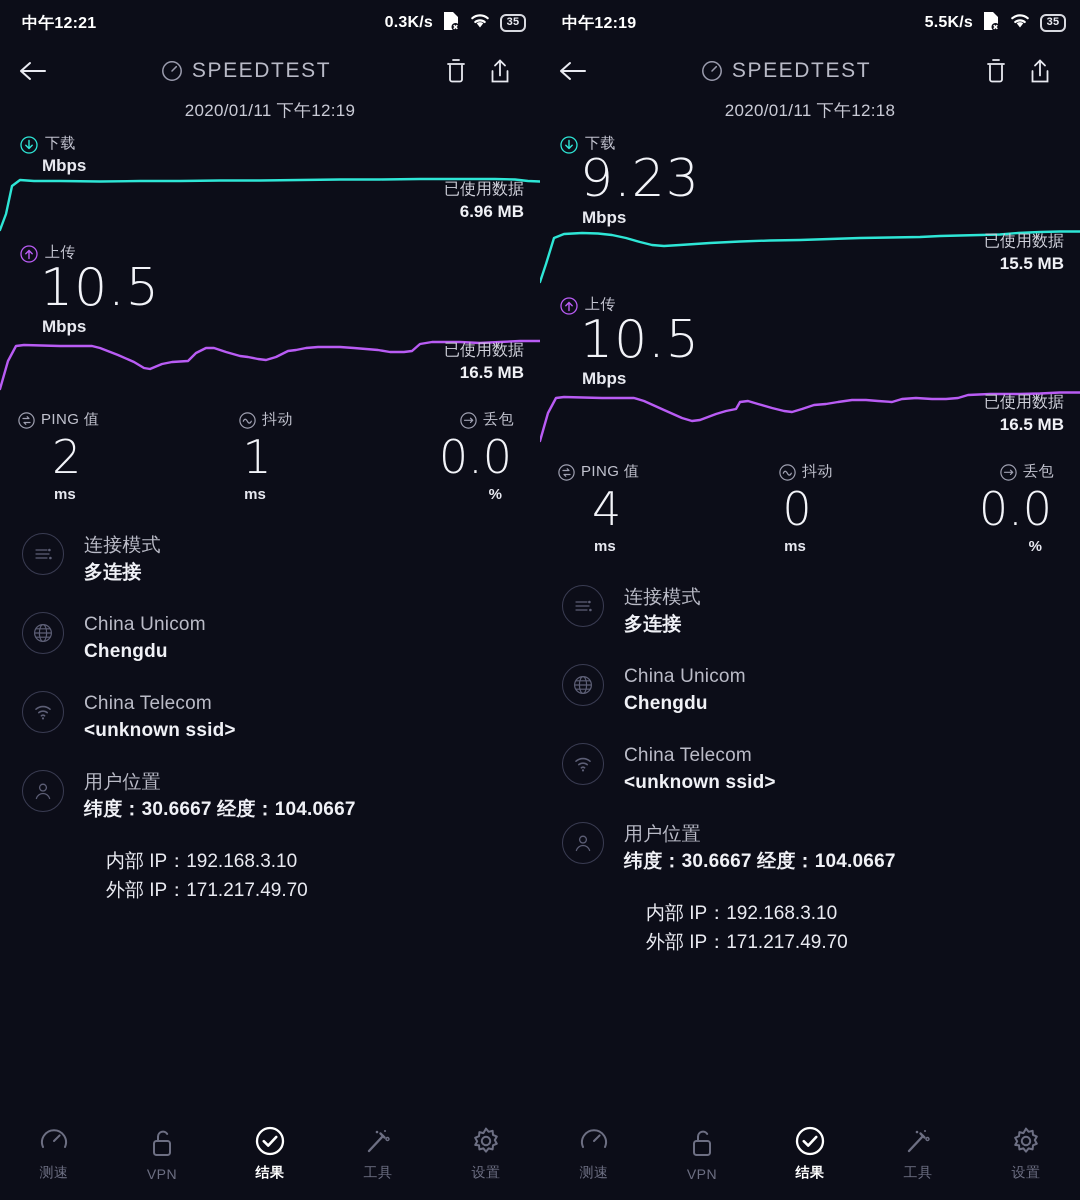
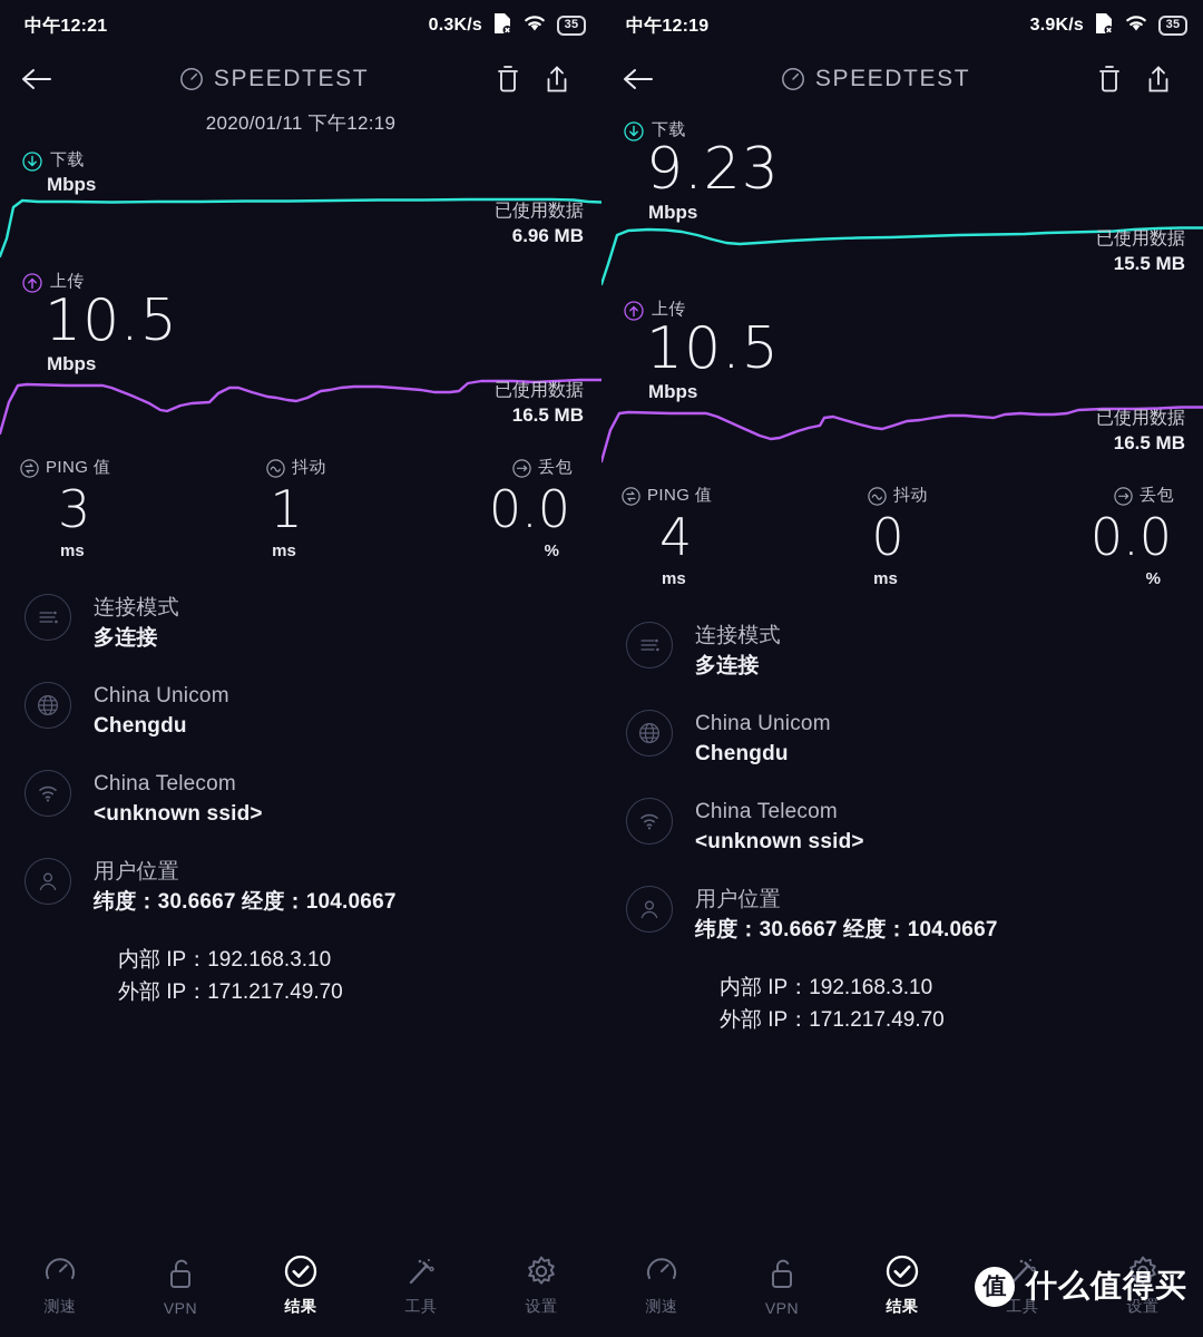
  中午12:21
  0.3K/s
  35
  SPEEDTEST
  2020/01/11 下午12:19
  下载
  Mbps
  已使用数据
  6.96 MB
  上传
  10.5
  Mbps
  已使用数据
  16.5 MB
  PING 值
- 2
+ 3
  ms
  抖动
  1
  ms
  丢包
  0.0
  %
  连接模式
  多连接
  China Unicom
  Chengdu
  China Telecom
  <unknown ssid>
  用户位置
  纬度：30.6667 经度：104.0667
  内部 IP：192.168.3.10
  外部 IP：171.217.49.70
  测速
  VPN
  结果
  工具
  设置
  中午12:19
- 5.5K/s
+ 3.9K/s
  35
  SPEEDTEST
- 2020/01/11 下午12:18
  下载
  9.23
  Mbps
  已使用数据
  15.5 MB
  上传
  10.5
  Mbps
  已使用数据
  16.5 MB
  PING 值
  4
  ms
  抖动
  0
  ms
  丢包
  0.0
  %
  连接模式
  多连接
  China Unicom
  Chengdu
  China Telecom
  <unknown ssid>
  用户位置
  纬度：30.6667 经度：104.0667
  内部 IP：192.168.3.10
  外部 IP：171.217.49.70
  测速
  VPN
  结果
  工具
  设置
+ 值
+ 什么值得买
